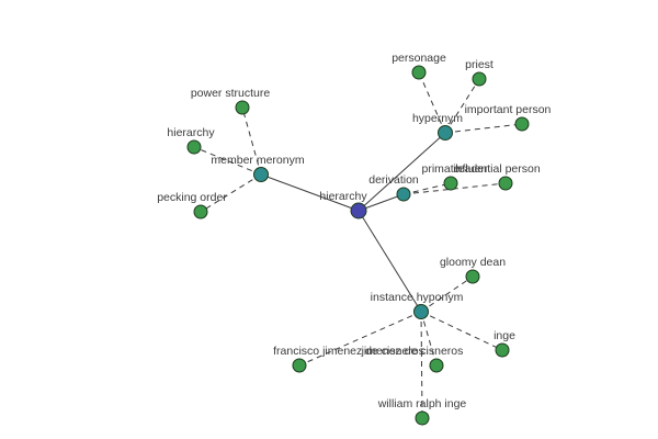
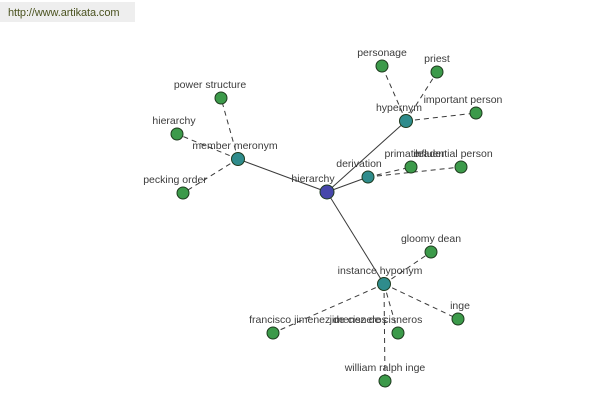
+ http://www.artikata.com
  hierarchy
  member meronym
  power structure
  hierarchy
  pecking order
  hypernym
  personage
  priest
  important person
  derivation
  primate
  leader
  influential person
  instance hyponym
  gloomy dean
  inge
  francisco jimenez de cisneros
  jimenez de cisneros
  william ralph inge
